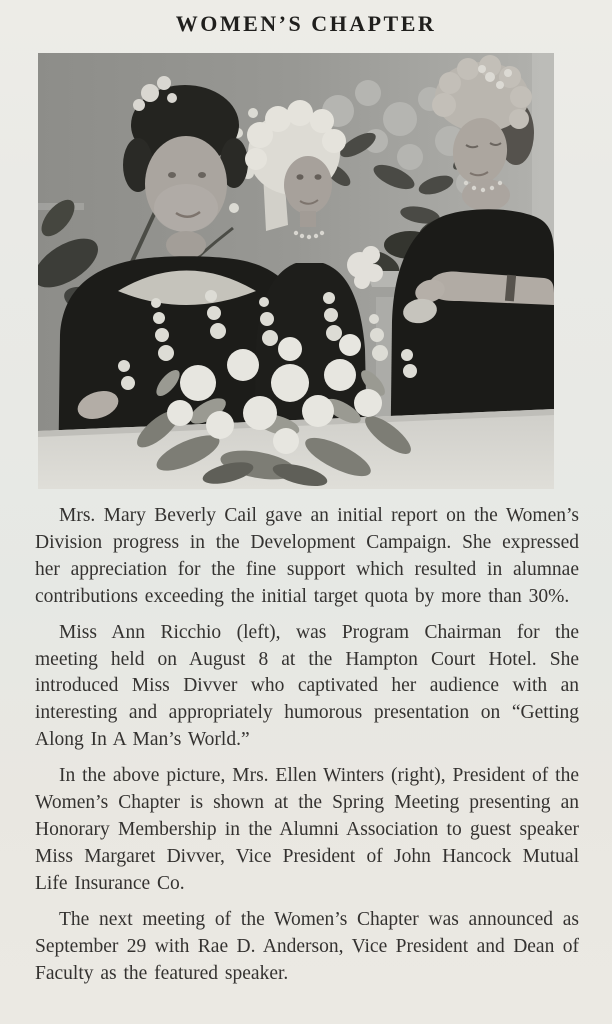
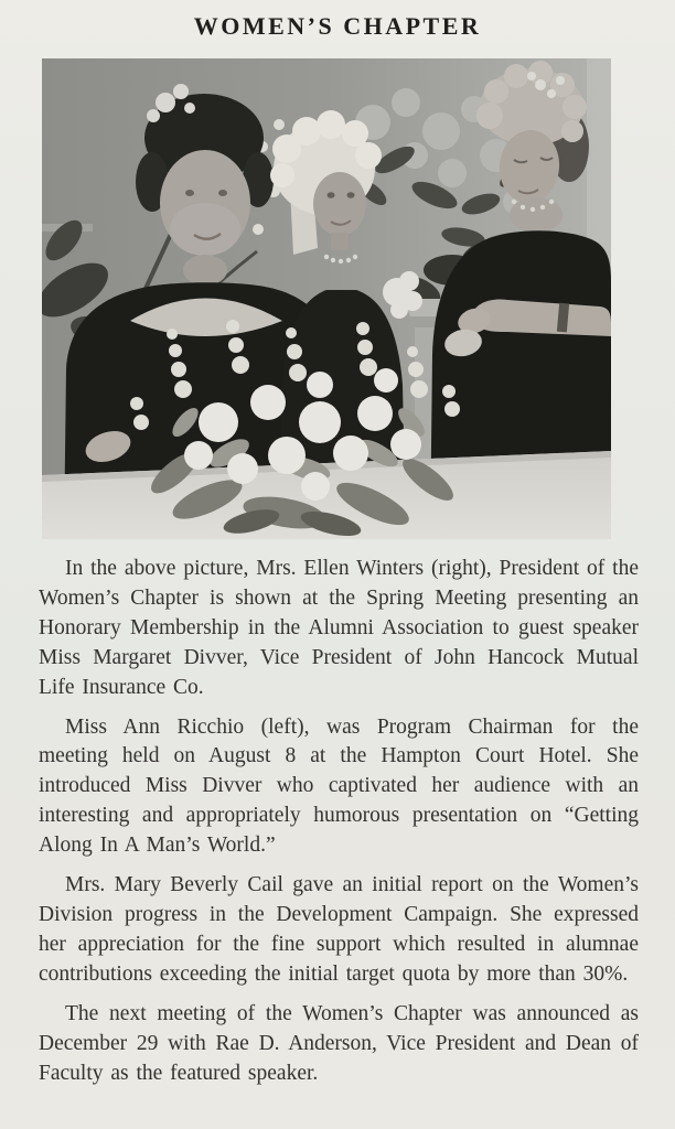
  WOMEN’S CHAPTER
- Mrs. Mary Beverly Cail gave an initial report on the Women’s Division progress in the Development Campaign. She expressed her appreciation for the fine support which resulted in alumnae contributions exceeding the initial target quota by more than 30%.
+ In the above picture, Mrs. Ellen Winters (right), President of the Women’s Chapter is shown at the Spring Meeting presenting an Honorary Membership in the Alumni Association to guest speaker Miss Margaret Divver, Vice President of John Hancock Mutual Life Insurance Co.
  Miss Ann Ricchio (left), was Program Chairman for the meeting held on August 8 at the Hampton Court Hotel. She introduced Miss Divver who captivated her audience with an interesting and appropriately humorous presentation on “Getting Along In A Man’s World.”
- In the above picture, Mrs. Ellen Winters (right), President of the Women’s Chapter is shown at the Spring Meeting presenting an Honorary Membership in the Alumni Association to guest speaker Miss Margaret Divver, Vice President of John Hancock Mutual Life Insurance Co.
+ Mrs. Mary Beverly Cail gave an initial report on the Women’s Division progress in the Development Campaign. She expressed her appreciation for the fine support which resulted in alumnae contributions exceeding the initial target quota by more than 30%.
- The next meeting of the Women’s Chapter was announced as September 29 with Rae D. Anderson, Vice President and Dean of Faculty as the featured speaker.
+ The next meeting of the Women’s Chapter was announced as December 29 with Rae D. Anderson, Vice President and Dean of Faculty as the featured speaker.
